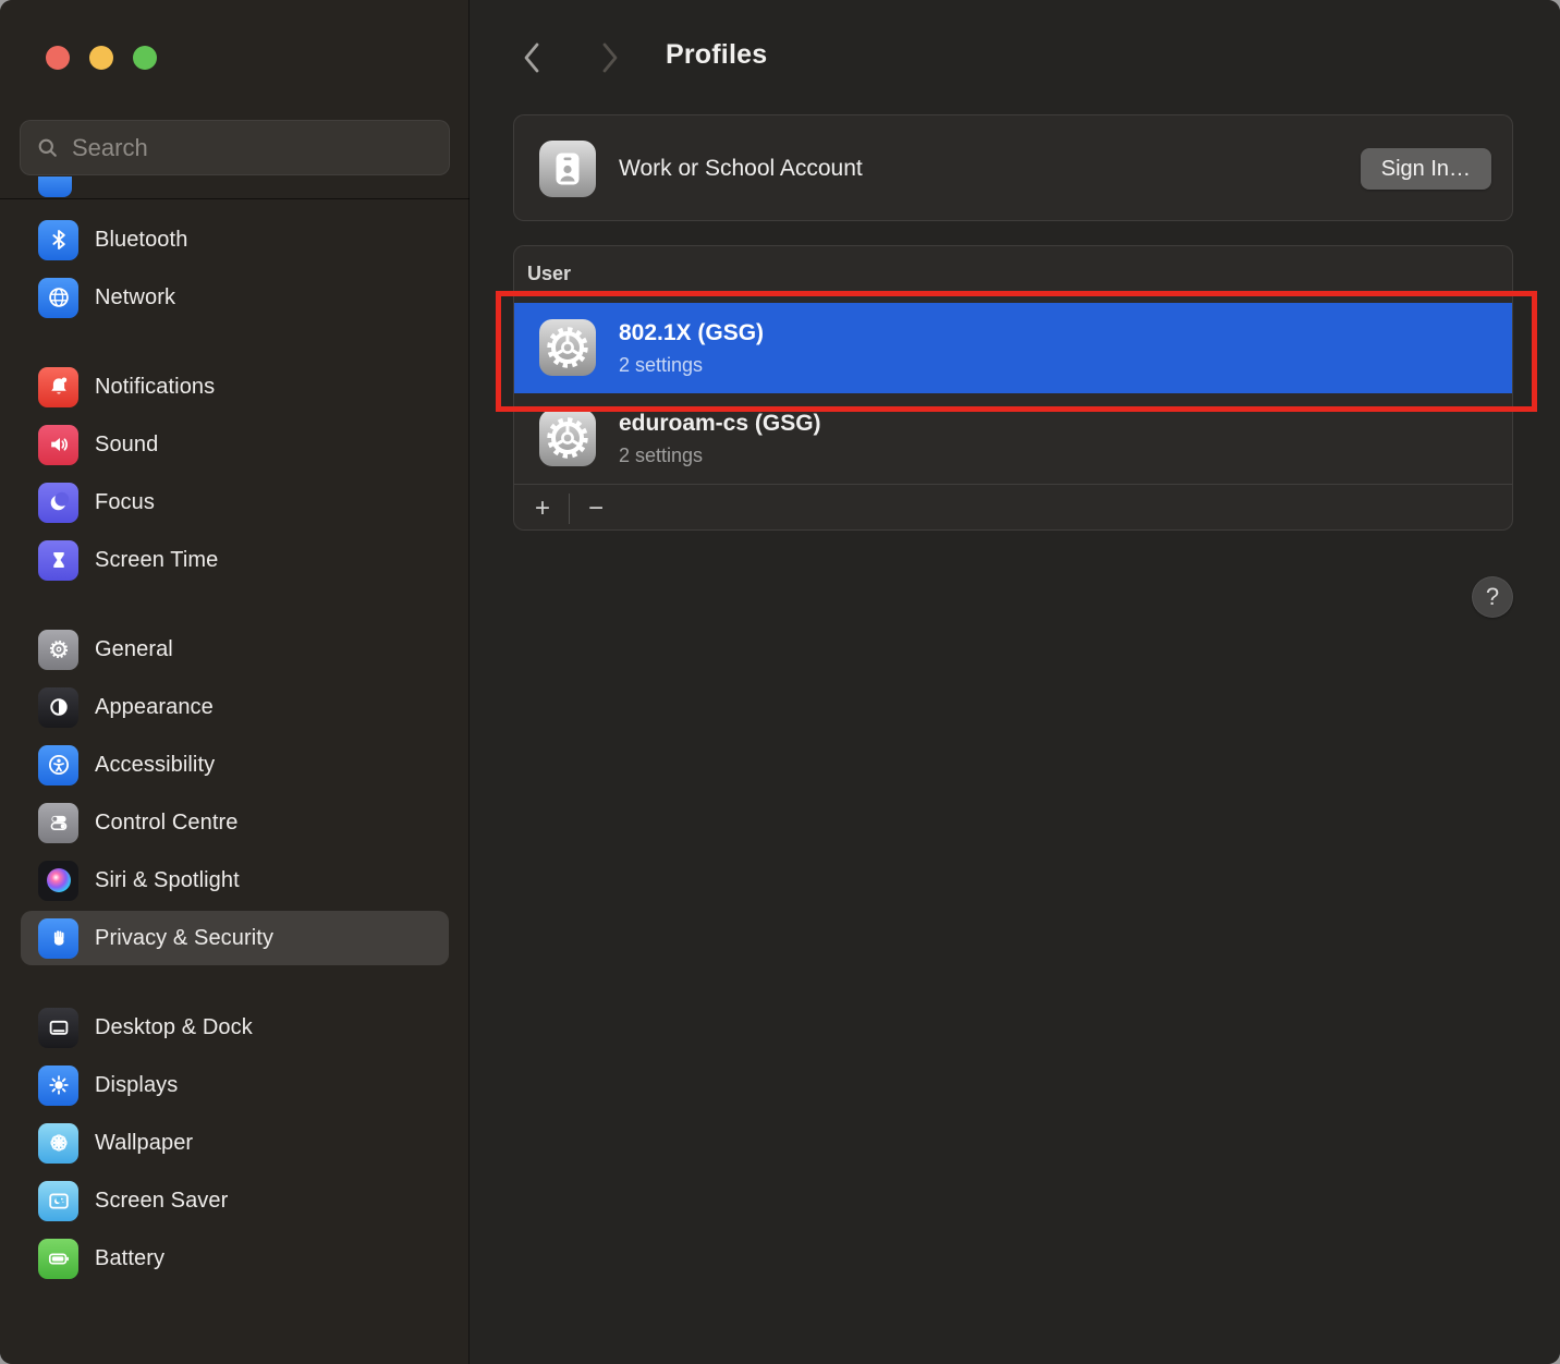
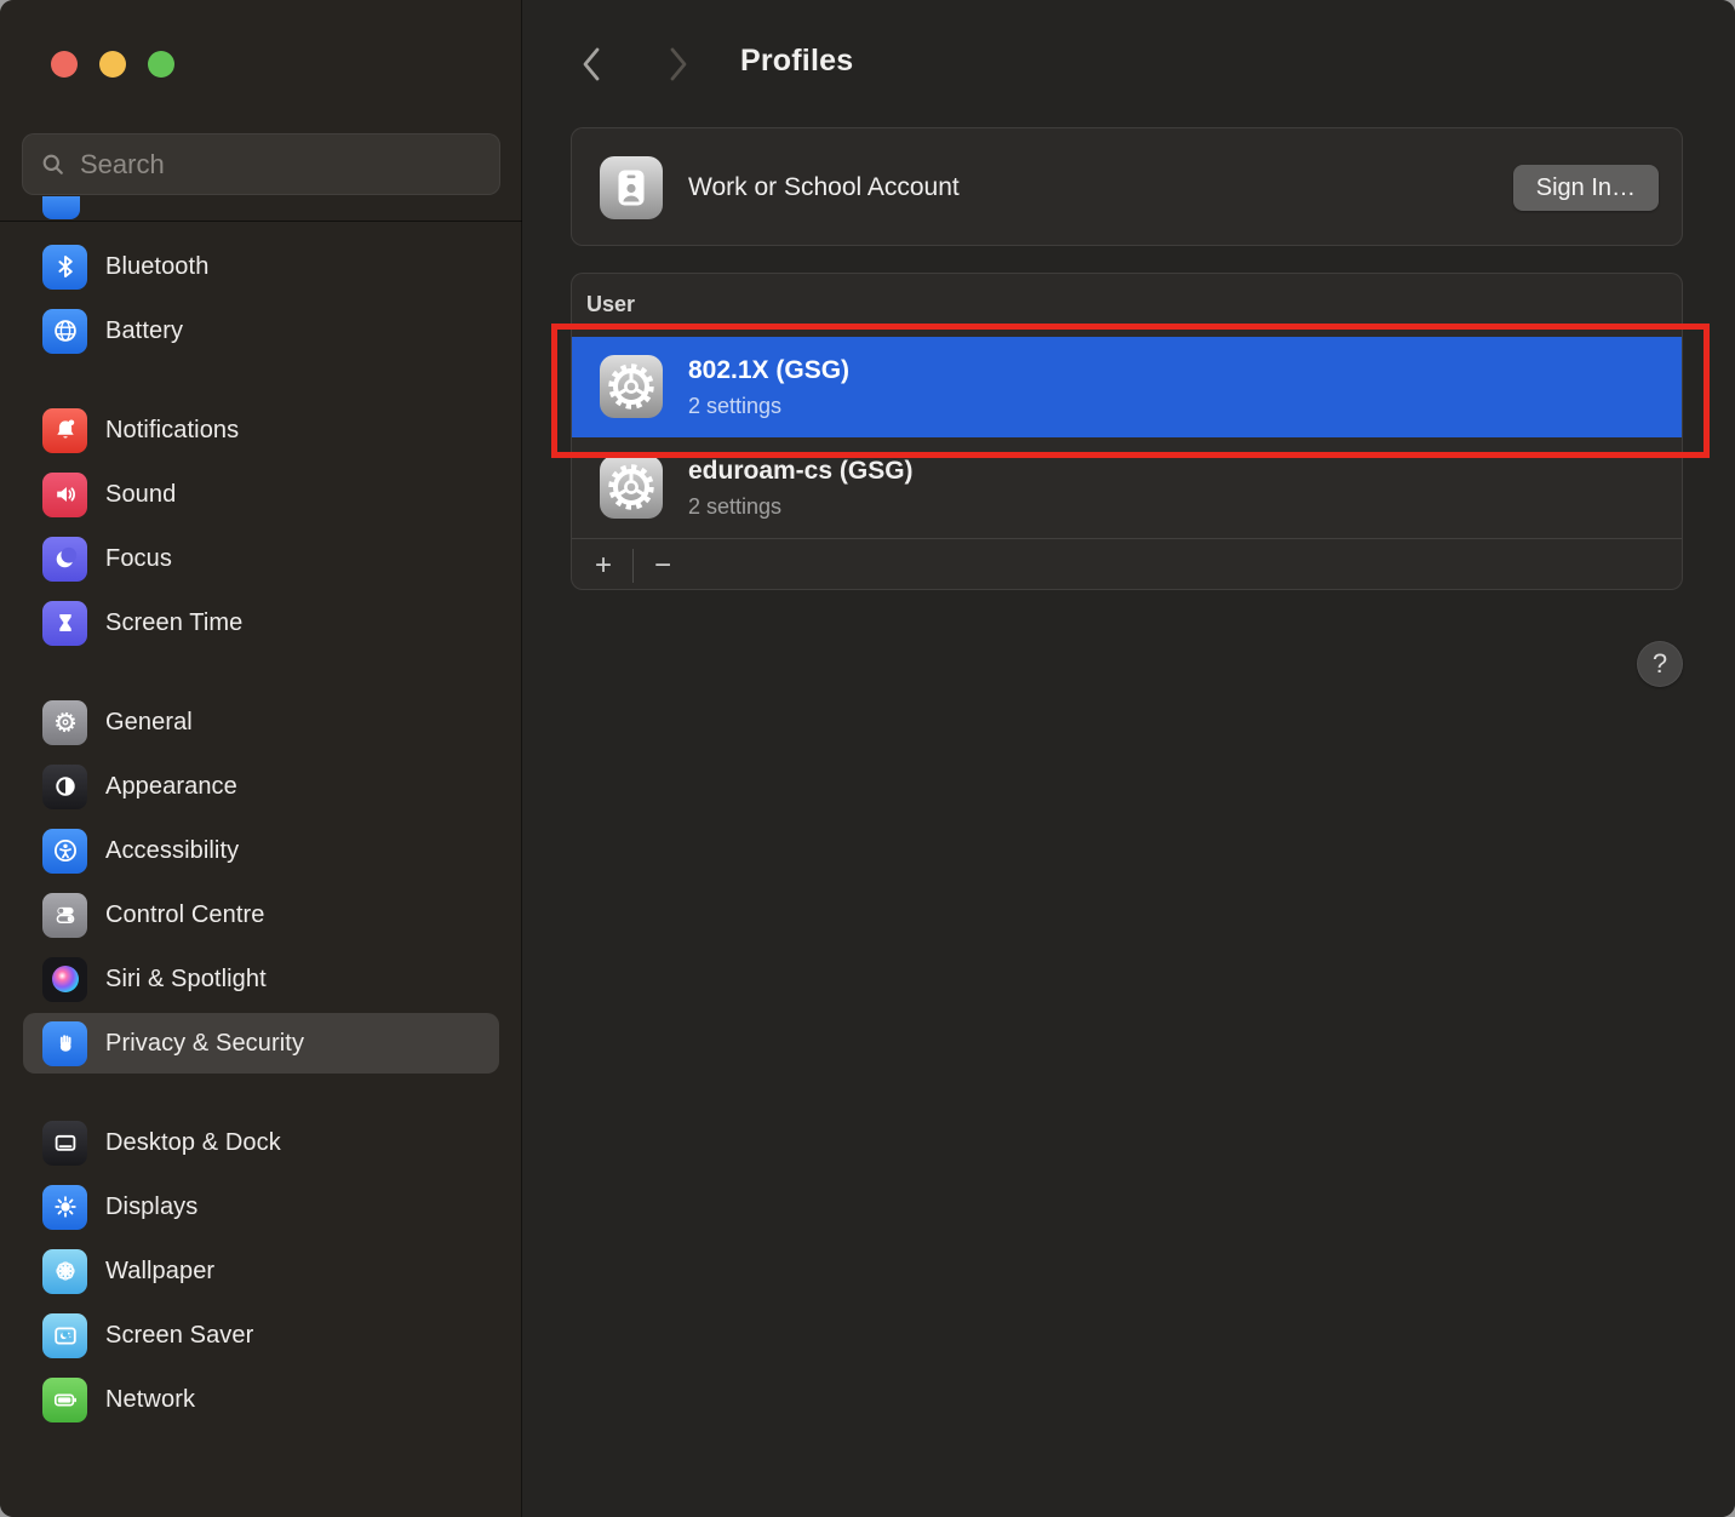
  Search
  Bluetooth
- Network
+ Battery
  Notifications
  Sound
  Focus
  Screen Time
  General
  Appearance
  Accessibility
  Control Centre
  Siri & Spotlight
  Privacy & Security
  Desktop & Dock
  Displays
  Wallpaper
  Screen Saver
- Battery
+ Network
  Profiles
  Work or School Account
  Sign In…
  User
  802.1X (GSG)
  2 settings
  eduroam-cs (GSG)
  2 settings
  +
  −
  ?
